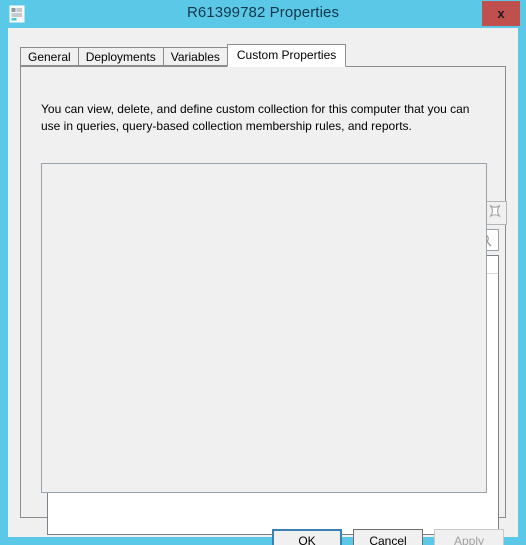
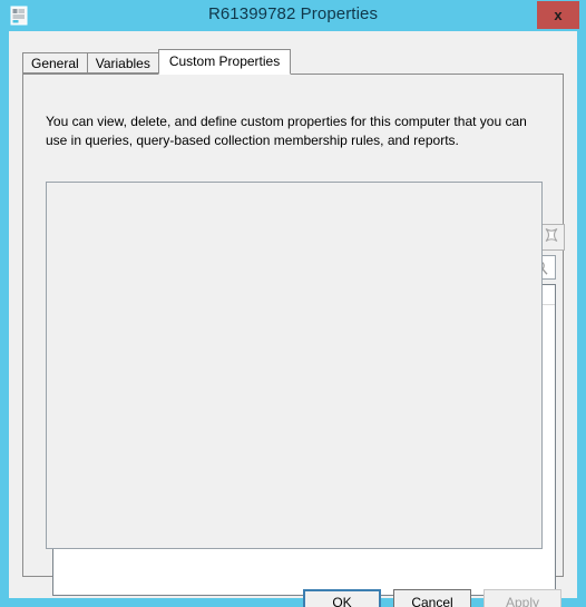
  R61399782 Properties
  x
  General
- Deployments
  Variables
  Custom Properties
- You can view, delete, and define custom collection for this computer that you can use in queries, query-based collection membership rules, and reports.
+ You can view, delete, and define custom properties for this computer that you can use in queries, query-based collection membership rules, and reports.
  OK
  Cancel
  Apply
